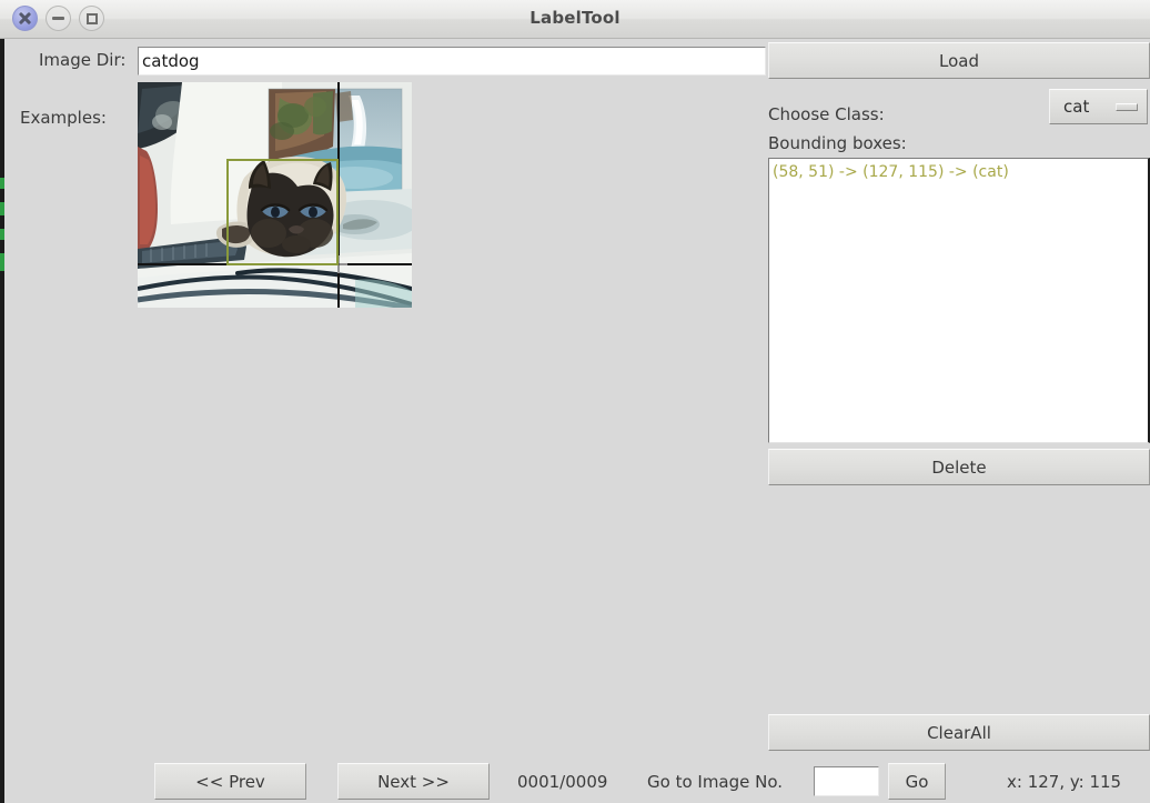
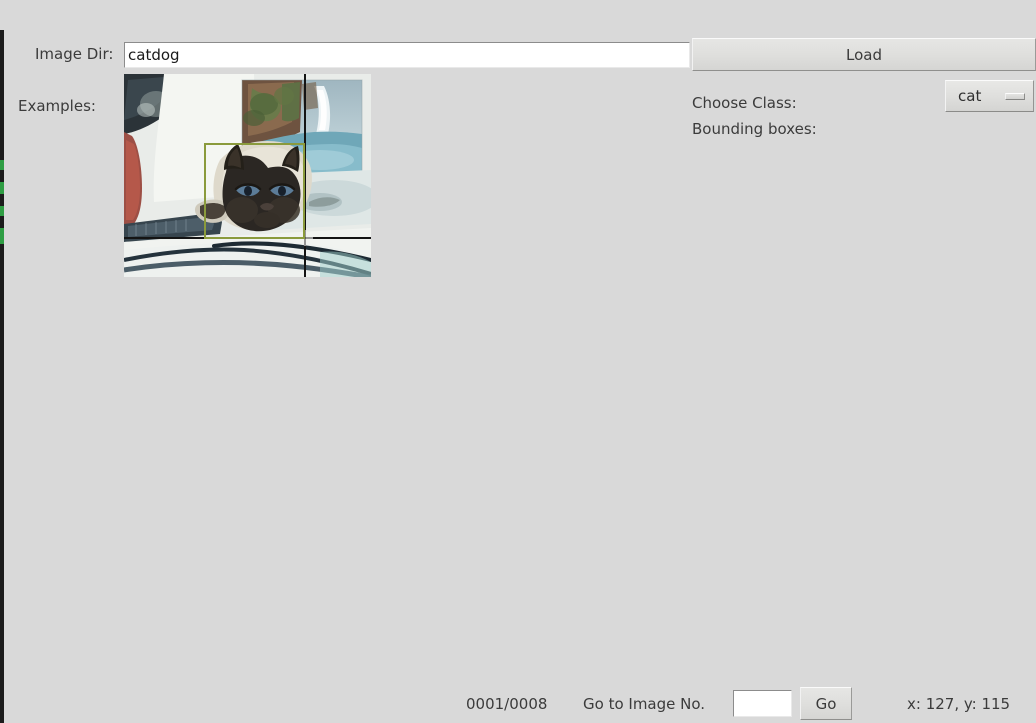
- LabelTool
  Image Dir:
  catdog
  Load
  Examples:
  Choose Class:
  cat
  Bounding boxes:
- (58, 51) -> (127, 115) -> (cat)
- Delete
- ClearAll
- << Prev
- Next >>
- 0001/0009
+ 0001/0008
  Go to Image No.
  Go
  x: 127, y: 115
